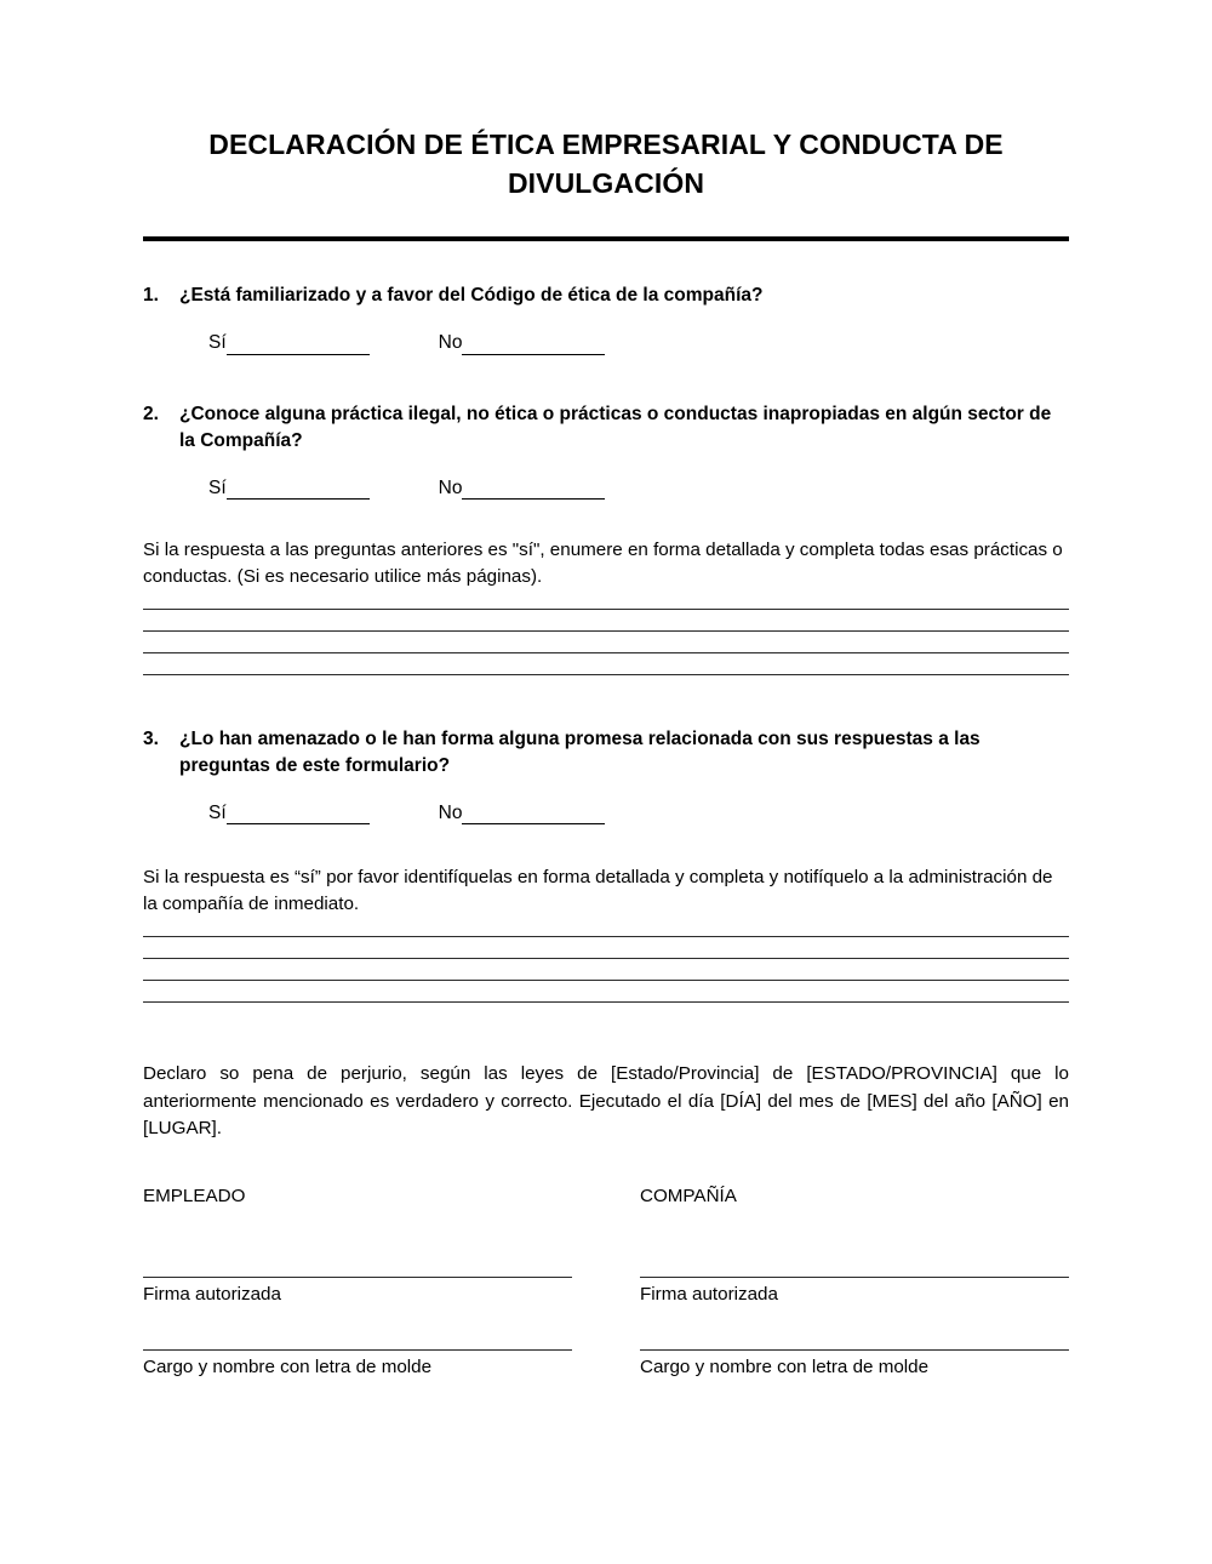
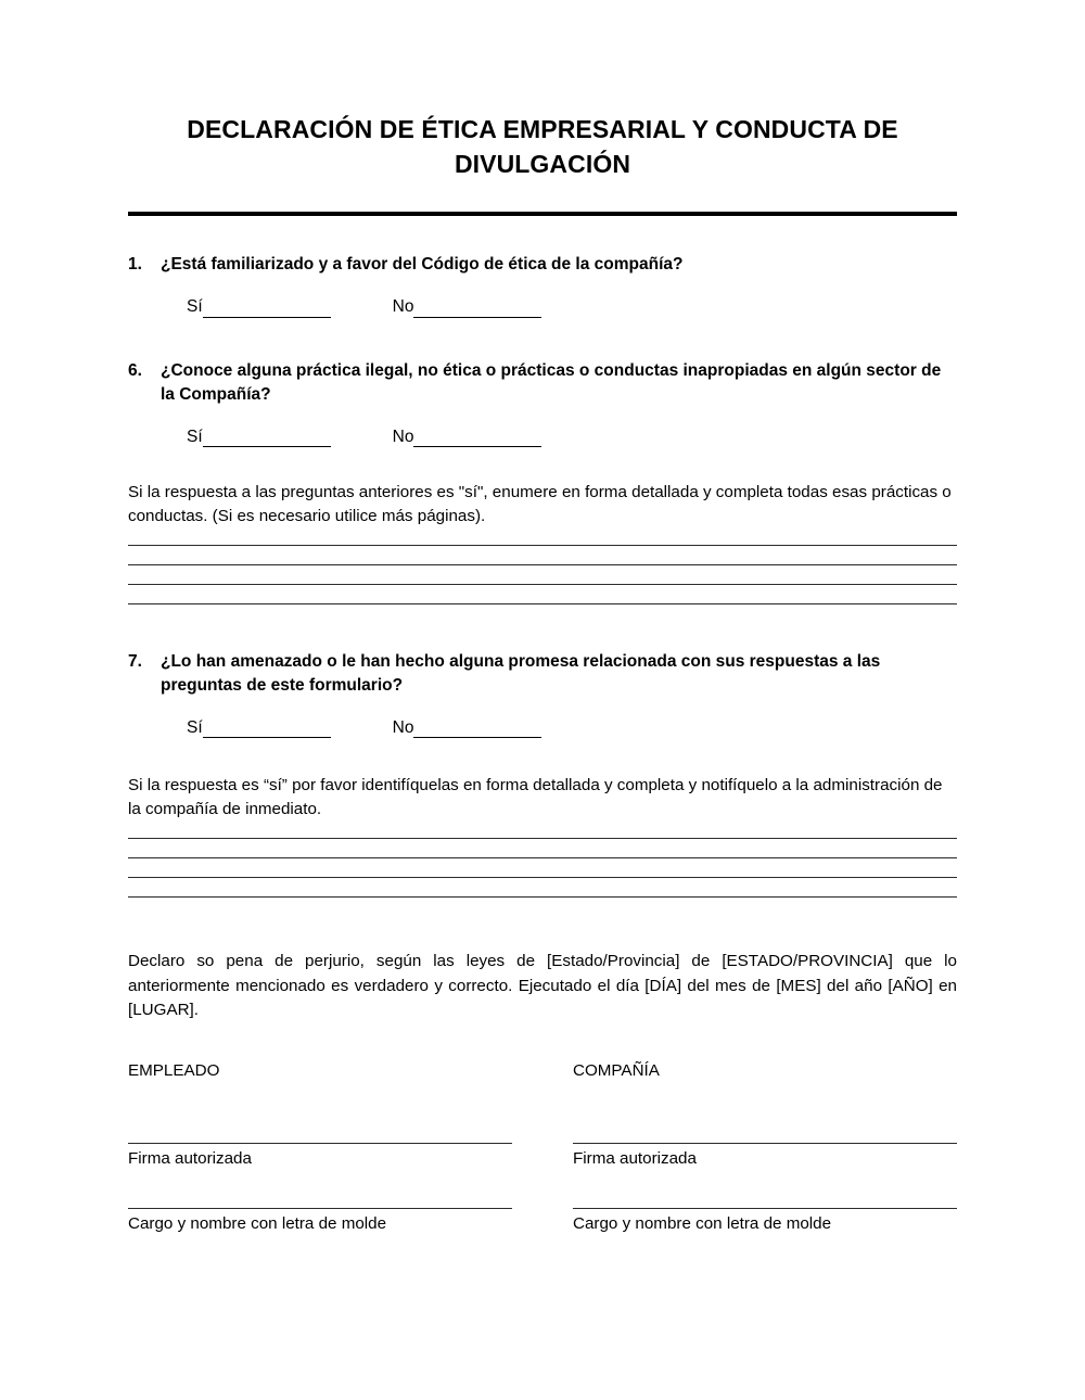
  DECLARACIÓN DE ÉTICA EMPRESARIAL Y CONDUCTA DE DIVULGACIÓN
  1.
  ¿Está familiarizado y a favor del Código de ética de la compañía?
  Sí No
- 2.
+ 6.
  ¿Conoce alguna práctica ilegal, no ética o prácticas o conductas inapropiadas en algún sector de la Compañía?
  Sí No
  Si la respuesta a las preguntas anteriores es "sí", enumere en forma detallada y completa todas esas prácticas o conductas. (Si es necesario utilice más páginas).
- 3.
+ 7.
- ¿Lo han amenazado o le han forma alguna promesa relacionada con sus respuestas a las preguntas de este formulario?
+ ¿Lo han amenazado o le han hecho alguna promesa relacionada con sus respuestas a las preguntas de este formulario?
  Sí No
  Si la respuesta es “sí” por favor identifíquelas en forma detallada y completa y notifíquelo a la administración de la compañía de inmediato.
  Declaro so pena de perjurio, según las leyes de [Estado/Provincia] de [ESTADO/PROVINCIA] que lo anteriormente mencionado es verdadero y correcto. Ejecutado el día [DÍA] del mes de [MES] del año [AÑO] en [LUGAR].
  EMPLEADO
  Firma autorizada
  Cargo y nombre con letra de molde
  COMPAÑÍA
  Firma autorizada
  Cargo y nombre con letra de molde
